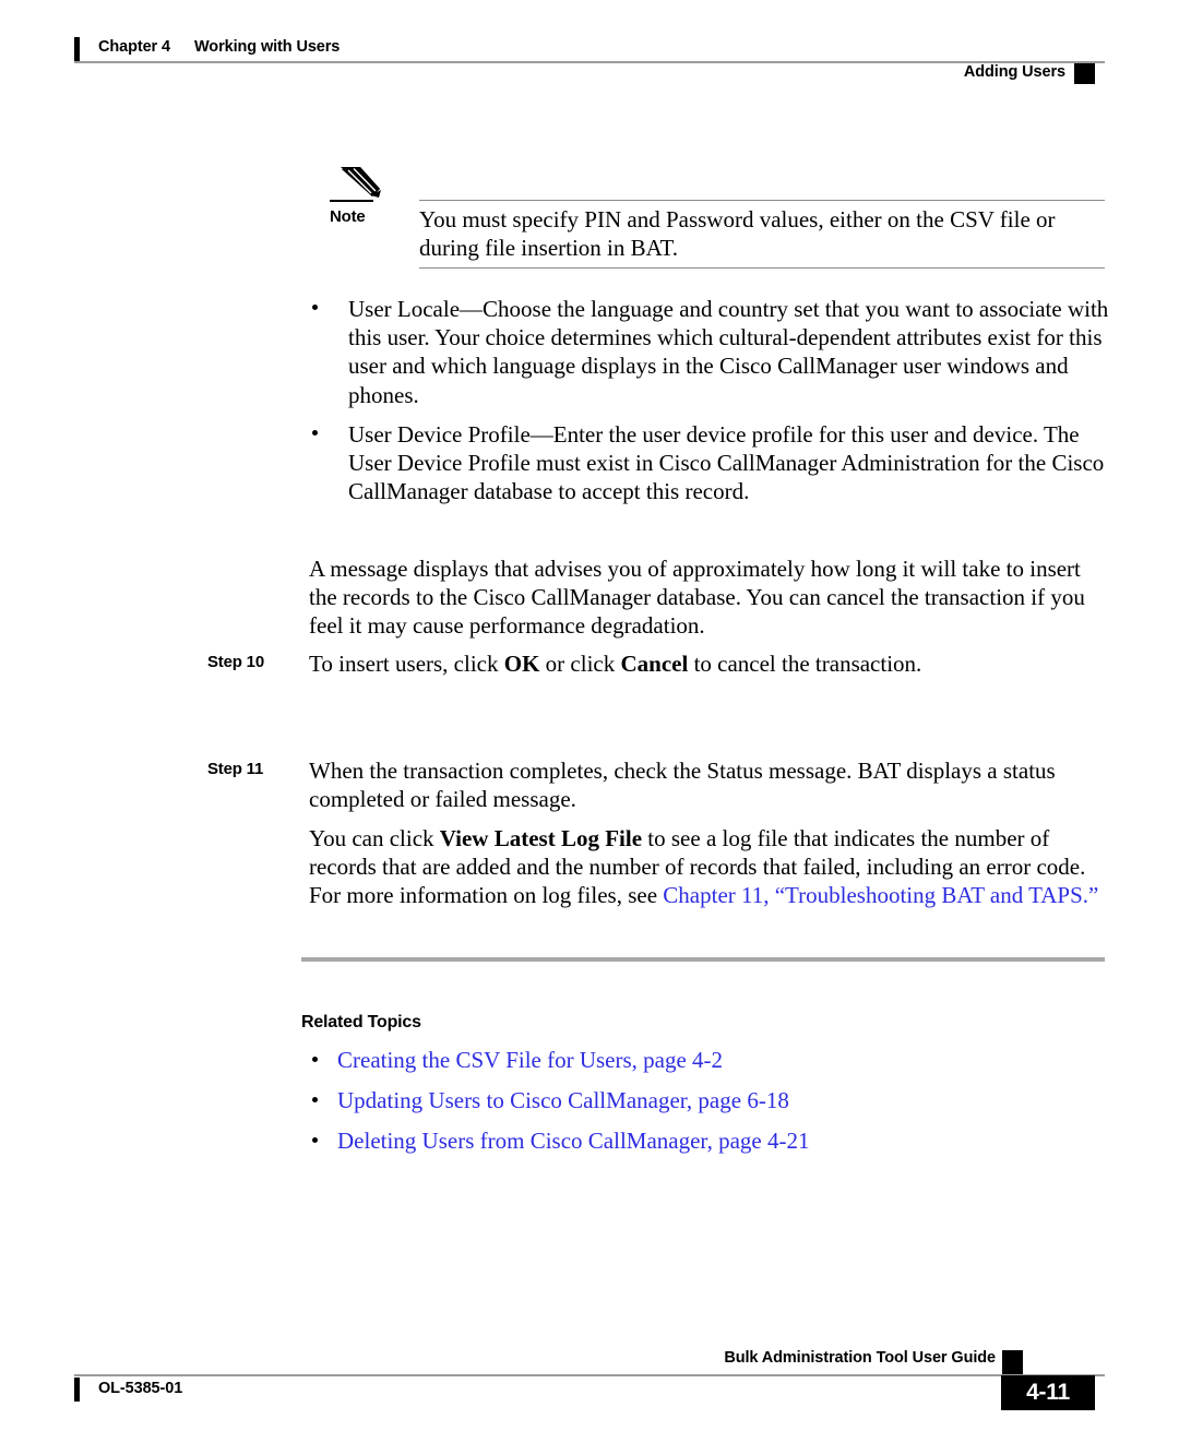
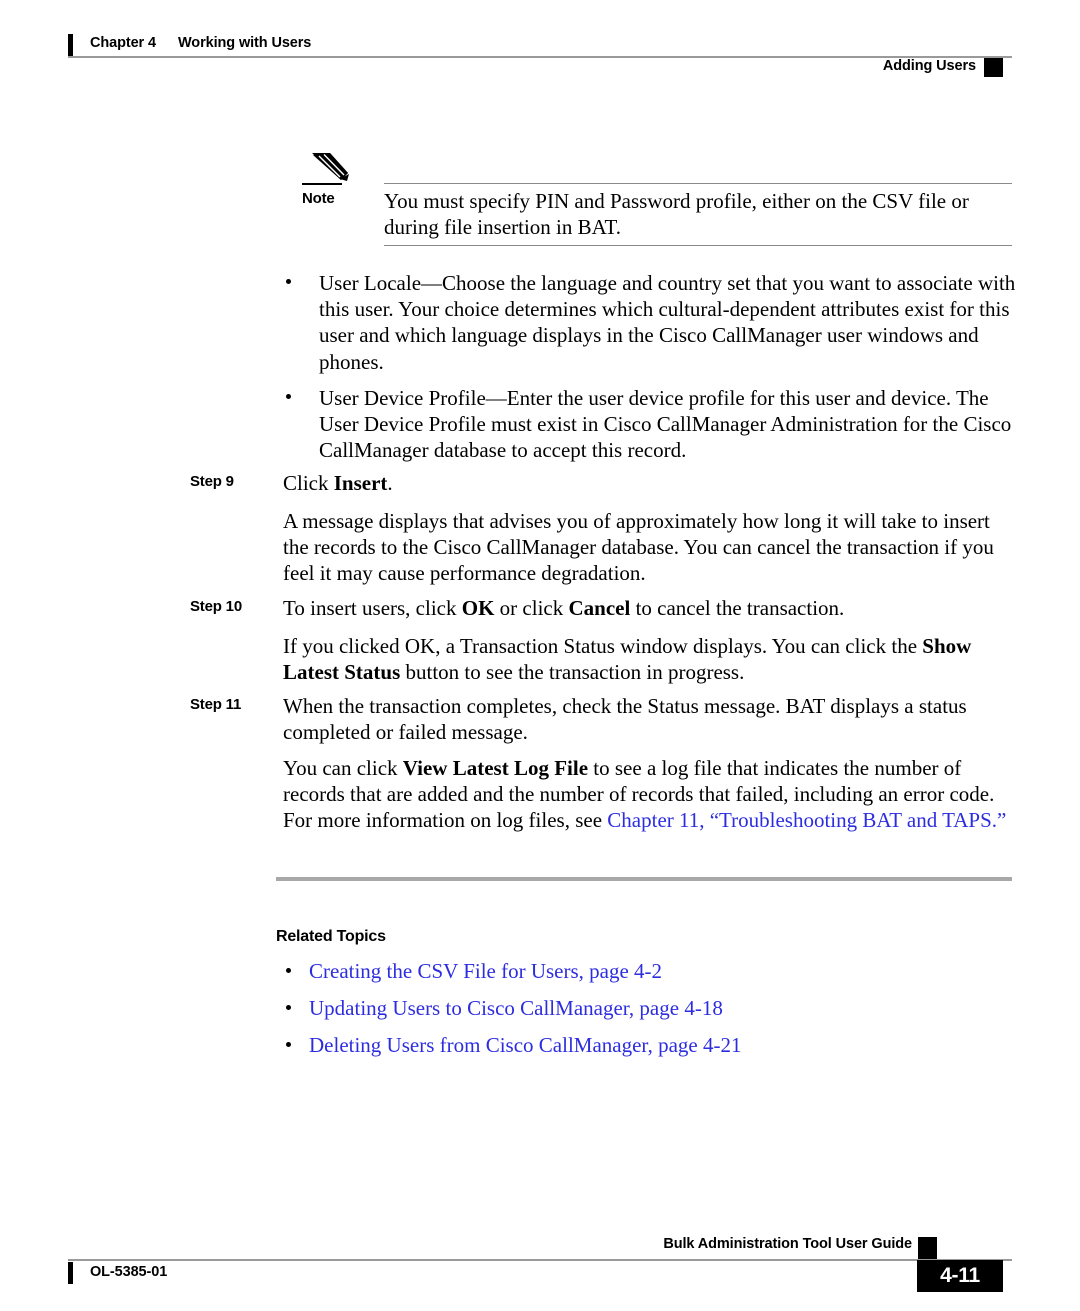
  Chapter 4 Working with Users
  Adding Users
  Note
- You must specify PIN and Password values, either on the CSV file or during file insertion in BAT.
+ You must specify PIN and Password profile, either on the CSV file or during file insertion in BAT.
  User Locale—Choose the language and country set that you want to associate with this user. Your choice determines which cultural-dependent attributes exist for this user and which language displays in the Cisco CallManager user windows and phones.
  User Device Profile—Enter the user device profile for this user and device. The User Device Profile must exist in Cisco CallManager Administration for the Cisco CallManager database to accept this record.
+ Step 9
+ Click Insert.
  A message displays that advises you of approximately how long it will take to insert the records to the Cisco CallManager database. You can cancel the transaction if you feel it may cause performance degradation.
  Step 10
  To insert users, click OK or click Cancel to cancel the transaction.
+ If you clicked OK, a Transaction Status window displays. You can click the Show Latest Status button to see the transaction in progress.
  Step 11
  When the transaction completes, check the Status message. BAT displays a status completed or failed message.
  You can click View Latest Log File to see a log file that indicates the number of records that are added and the number of records that failed, including an error code. For more information on log files, see Chapter 11, “Troubleshooting BAT and TAPS.”
  Related Topics
  Creating the CSV File for Users, page 4-2
- Updating Users to Cisco CallManager, page 6-18
+ Updating Users to Cisco CallManager, page 4-18
  Deleting Users from Cisco CallManager, page 4-21
  Bulk Administration Tool User Guide
  OL-5385-01
  4-11
